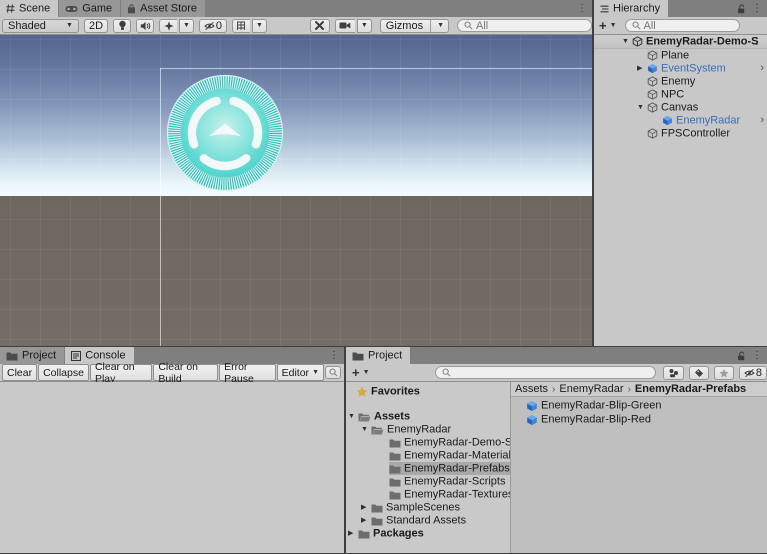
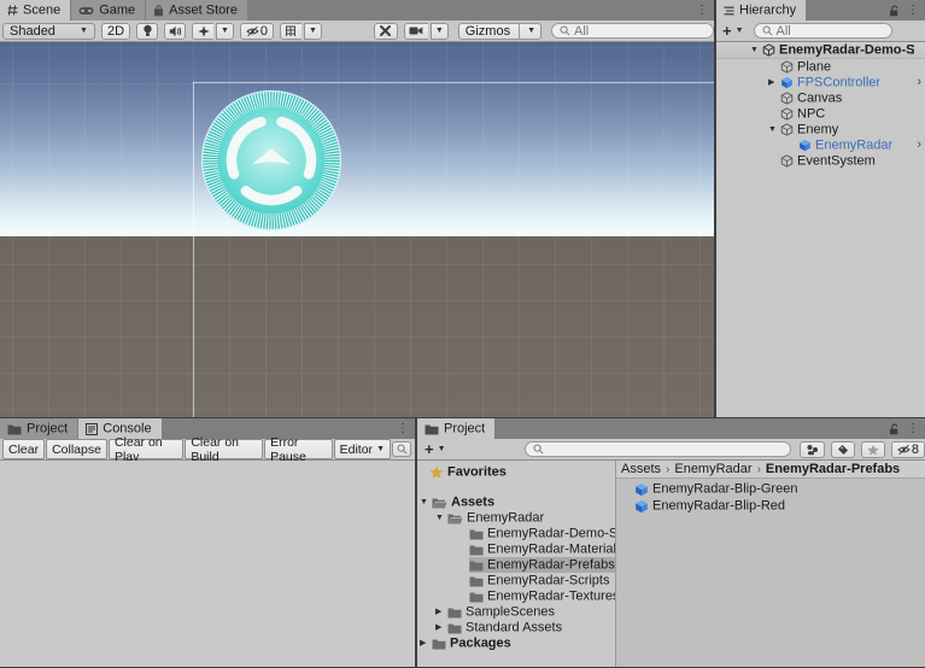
  Scene
  Game
  Asset Store
  ⋮
  Shaded
  2D
  0
  Gizmos
  All
  Hierarchy
  ⋮
  +
  All
  EnemyRadar-Demo-S
  ⋮
  Plane
- EventSystem
+ FPSController
  ›
- Enemy
+ Canvas
  NPC
- Canvas
+ Enemy
  EnemyRadar
  ›
- FPSController
+ EventSystem
  Project
  Console
  ⋮
  Clear
  Collapse
  Clear on Play
  Clear on Build
  Error Pause
  Editor
  Project
  ⋮
  +
  8
  Favorites
  Assets
  EnemyRadar
  EnemyRadar-Demo-S
  EnemyRadar-Material
  EnemyRadar-Prefabs
  EnemyRadar-Scripts
  EnemyRadar-Texture
  SampleScenes
  Standard Assets
  Packages
  Assets
  ›
  EnemyRadar
  ›
  EnemyRadar-Prefabs
  EnemyRadar-Blip-Green
  EnemyRadar-Blip-Red
